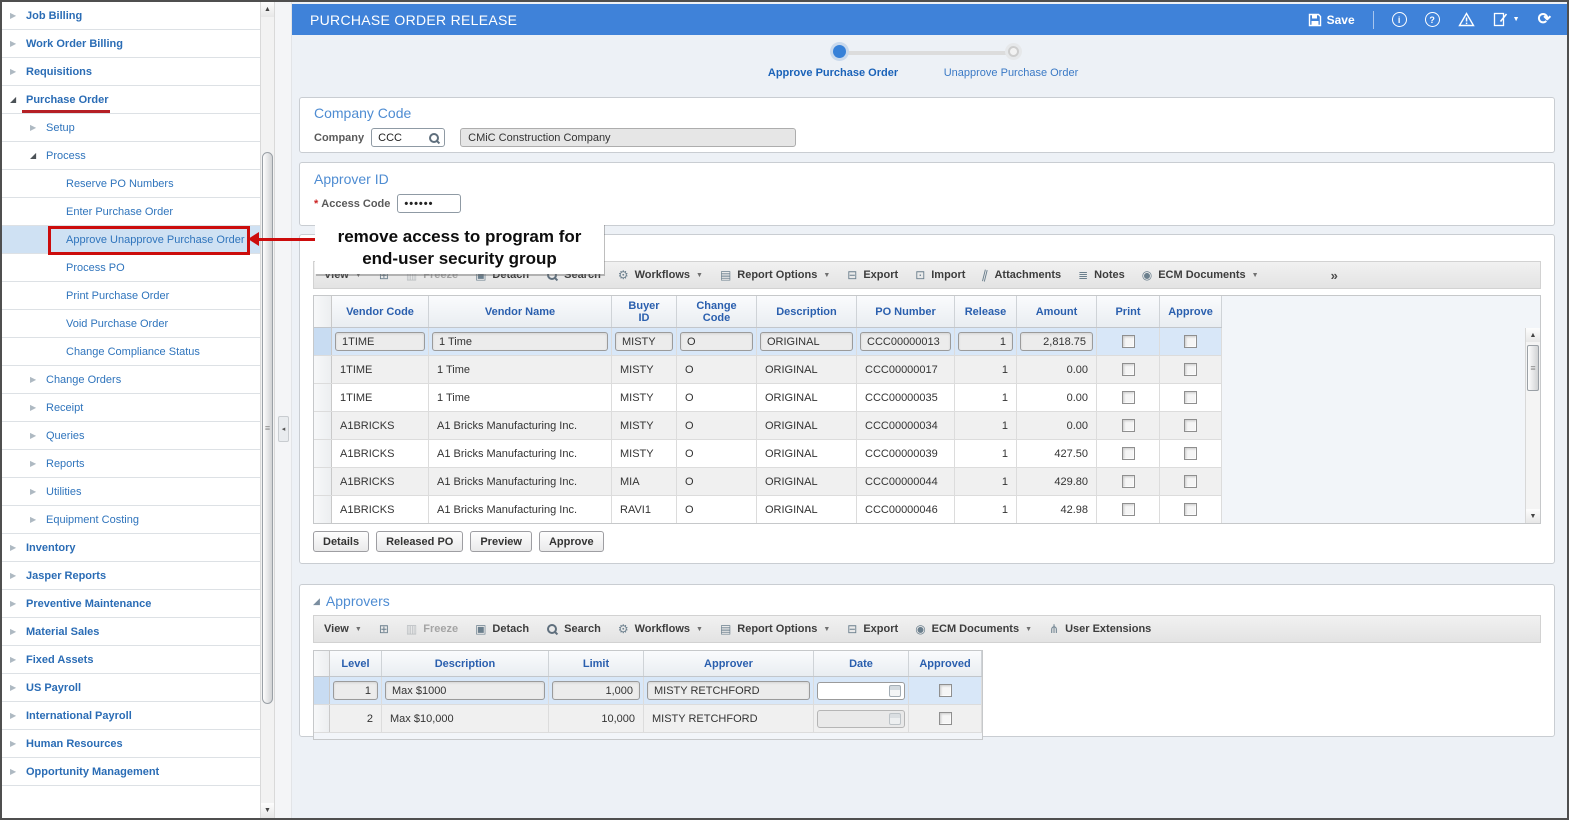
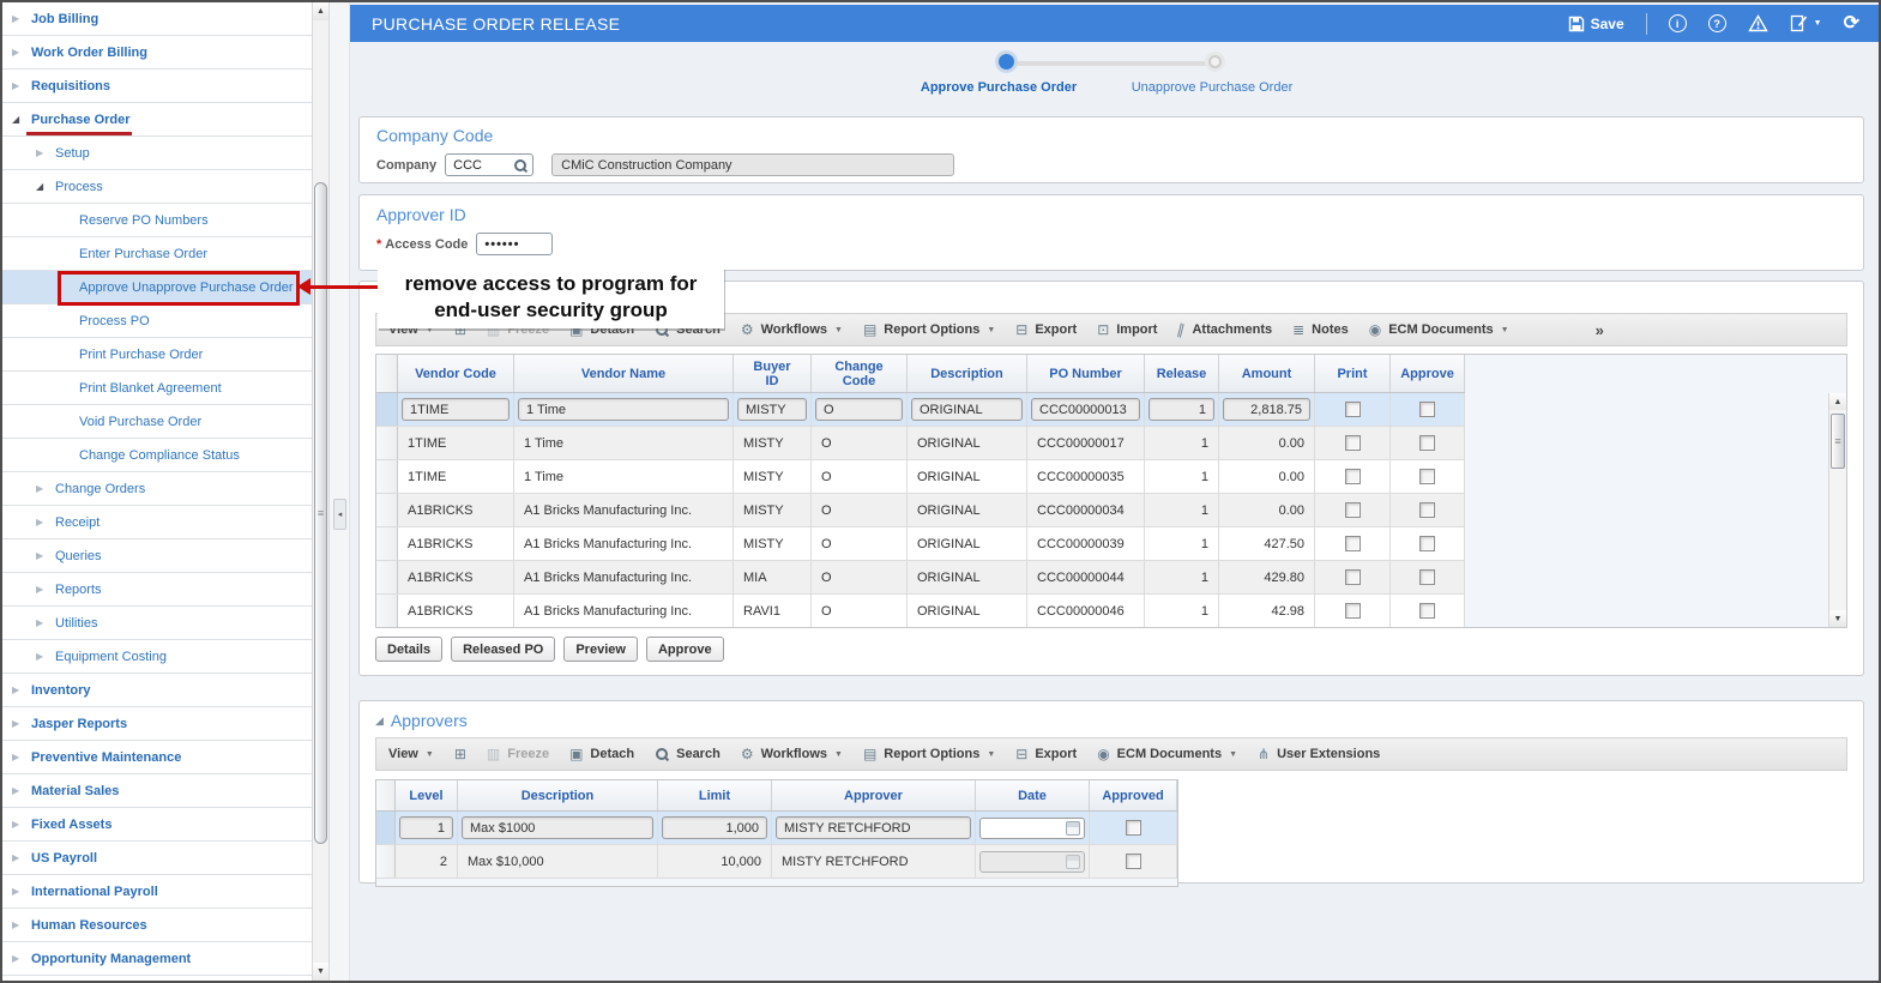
  ▶
  Job Billing
  ▶
  Work Order Billing
  ▶
  Requisitions
  ◢
  Purchase Order
  ▶
  Setup
  ◢
  Process
  Reserve PO Numbers
  Enter Purchase Order
  Approve Unapprove Purchase Order
  Process PO
  Print Purchase Order
+ Print Blanket Agreement
  Void Purchase Order
  Change Compliance Status
  ▶
  Change Orders
  ▶
  Receipt
  ▶
  Queries
  ▶
  Reports
  ▶
  Utilities
  ▶
  Equipment Costing
  ▶
  Inventory
  ▶
  Jasper Reports
  ▶
  Preventive Maintenance
  ▶
  Material Sales
  ▶
  Fixed Assets
  ▶
  US Payroll
  ▶
  International Payroll
  ▶
  Human Resources
  ▶
  Opportunity Management
  ≡
  PURCHASE ORDER RELEASE
  Save
  i
  ?
  ⟳
  Approve Purchase Order
  Unapprove Purchase Order
  Company Code
  Company
  CCC
  CMiC Construction Company
  Approver ID
  *
  Access Code
  ••••••
  View
  ⊞
  ▥
  Freeze
  ▣
  Detach
  Search
  ⚙
  Workflows
  ▤
  Report Options
  ⊟
  Export
  ⊡
  Import
  Attachments
  ≣
  Notes
  ◉
  ECM Documents
  »
  Vendor Code
  Vendor Name
  Buyer ID
  Change Code
  Description
  PO Number
  Release
  Amount
  Print
  Approve
  1TIME
  1 Time
  MISTY
  O
  ORIGINAL
  CCC00000013
  1
  2,818.75
  1TIME
  1 Time
  MISTY
  O
  ORIGINAL
  CCC00000017
  1
  0.00
  1TIME
  1 Time
  MISTY
  O
  ORIGINAL
  CCC00000035
  1
  0.00
  A1BRICKS
  A1 Bricks Manufacturing Inc.
  MISTY
  O
  ORIGINAL
  CCC00000034
  1
  0.00
  A1BRICKS
  A1 Bricks Manufacturing Inc.
  MISTY
  O
  ORIGINAL
  CCC00000039
  1
  427.50
  A1BRICKS
  A1 Bricks Manufacturing Inc.
  MIA
  O
  ORIGINAL
  CCC00000044
  1
  429.80
  A1BRICKS
  A1 Bricks Manufacturing Inc.
  RAVI1
  O
  ORIGINAL
  CCC00000046
  1
  42.98
  ≡
  Details
  Released PO
  Preview
  Approve
  ◢
  Approvers
  View
  ⊞
  ▥
  Freeze
  ▣
  Detach
  Search
  ⚙
  Workflows
  ▤
  Report Options
  ⊟
  Export
  ◉
  ECM Documents
  ⋔
  User Extensions
  Level
  Description
  Limit
  Approver
  Date
  Approved
  1
  Max $1000
  1,000
  MISTY RETCHFORD
  2
  Max $10,000
  10,000
  MISTY RETCHFORD
  remove access to program for
  end-user security group
